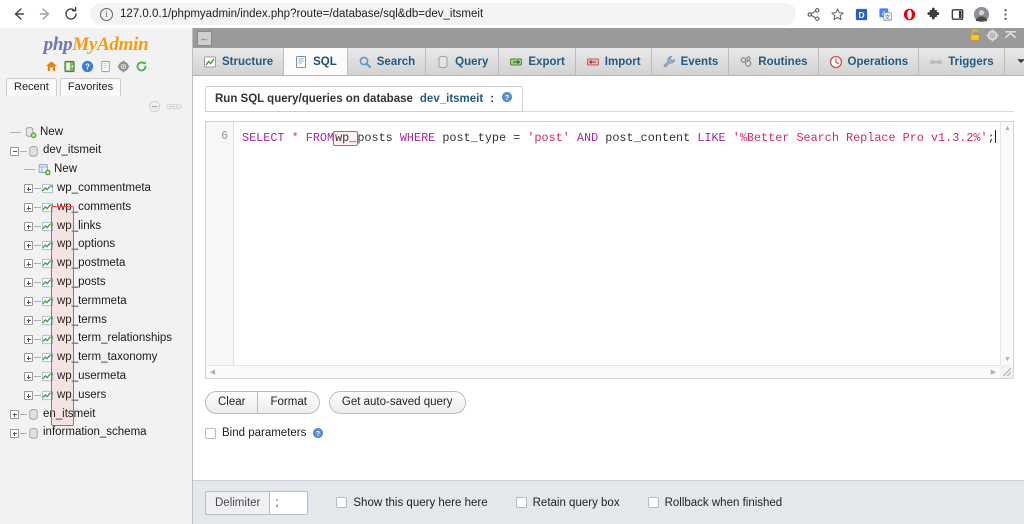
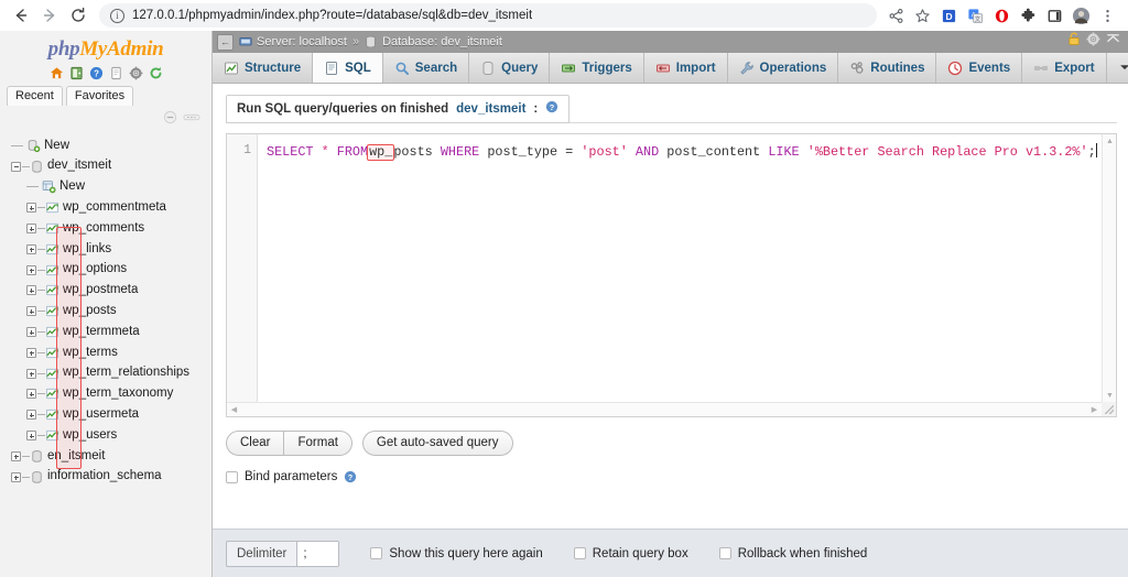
  i
  127.0.0.1/phpmyadmin/index.php?route=/database/sql&db=dev_itsmeit
  D
  phpMyAdmin
  ?
  Recent
  Favorites
  New
  dev_itsmeit
  New
  wp_commentmeta
  wp_comments
  wp_links
  wp_options
  wp_postmeta
  wp_posts
  wp_termmeta
  wp_terms
  wp_term_relationships
  wp_term_taxonomy
  wp_usermeta
  wp_users
  en_itsmeit
  information_schema
  ←
+ Server: localhost
+ »
+ Database: dev_itsmeit
  Structure
  SQL
  Search
  Query
- Export
+ Triggers
  Import
- Events
+ Operations
  Routines
- Operations
+ Events
- Triggers
+ Export
- Run SQL query/queries on database
+ Run SQL query/queries on finished
  dev_itsmeit
  :
  ?
- 6
+ 1
  SELECT * FROMwp_posts WHERE post_type = 'post' AND post_content LIKE '%Better Search Replace Pro v1.3.2%';
  Clear
  Format
  Get auto-saved query
  Bind parameters
  ?
  Delimiter
  ;
- Show this query here here
+ Show this query here again
  Retain query box
  Rollback when finished
